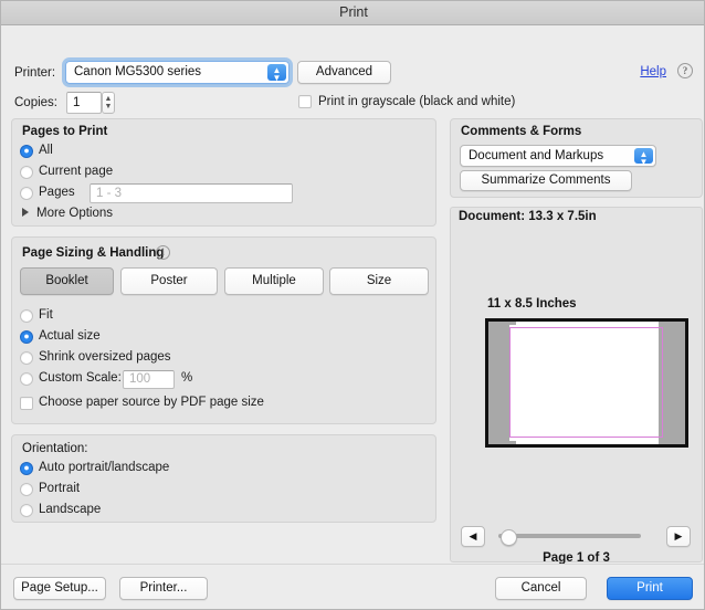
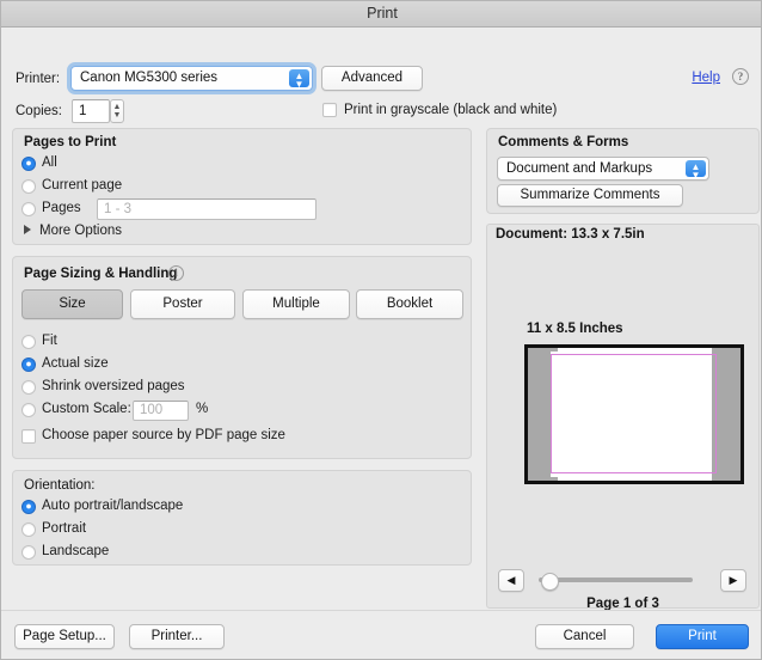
  Print
  Printer:
  Canon MG5300 series
  ▲
  ▼
  Advanced
  Help
  ?
  Copies:
  1
  Print in grayscale (black and white)
  Pages to Print
  All
  Current page
  Pages
  1 - 3
  More Options
  Page Sizing & Handling
  i
- Booklet
+ Size
  Poster
  Multiple
- Size
+ Booklet
  Fit
  Actual size
  Shrink oversized pages
  Custom Scale:
  100
  %
  Choose paper source by PDF page size
  Orientation:
  Auto portrait/landscape
  Portrait
  Landscape
  Comments & Forms
  Document and Markups
  ▲
  ▼
  Summarize Comments
  Document: 13.3 x 7.5in
  11 x 8.5 Inches
  ◀
  ▶
  Page 1 of 3
  Page Setup...
  Printer...
  Cancel
  Print
